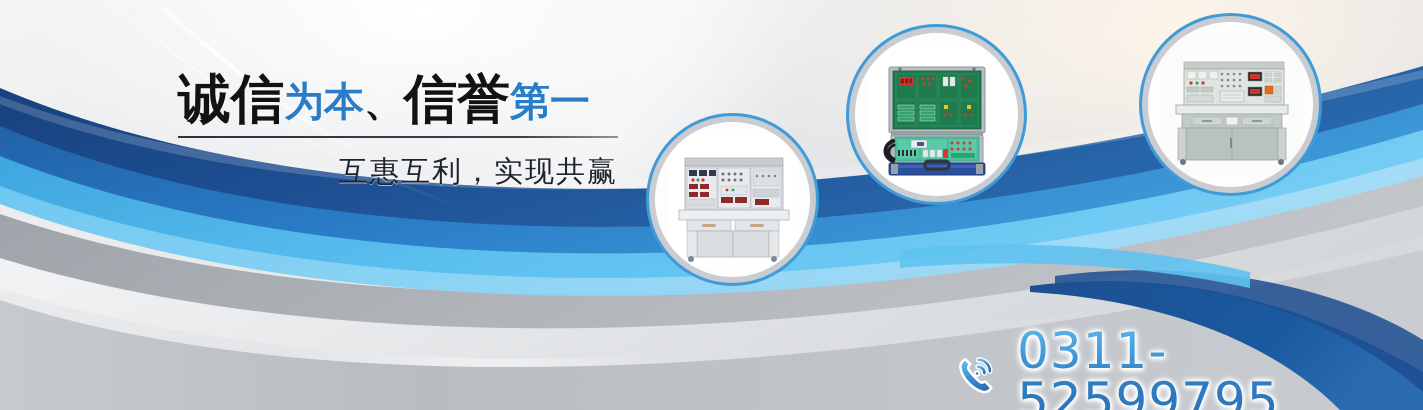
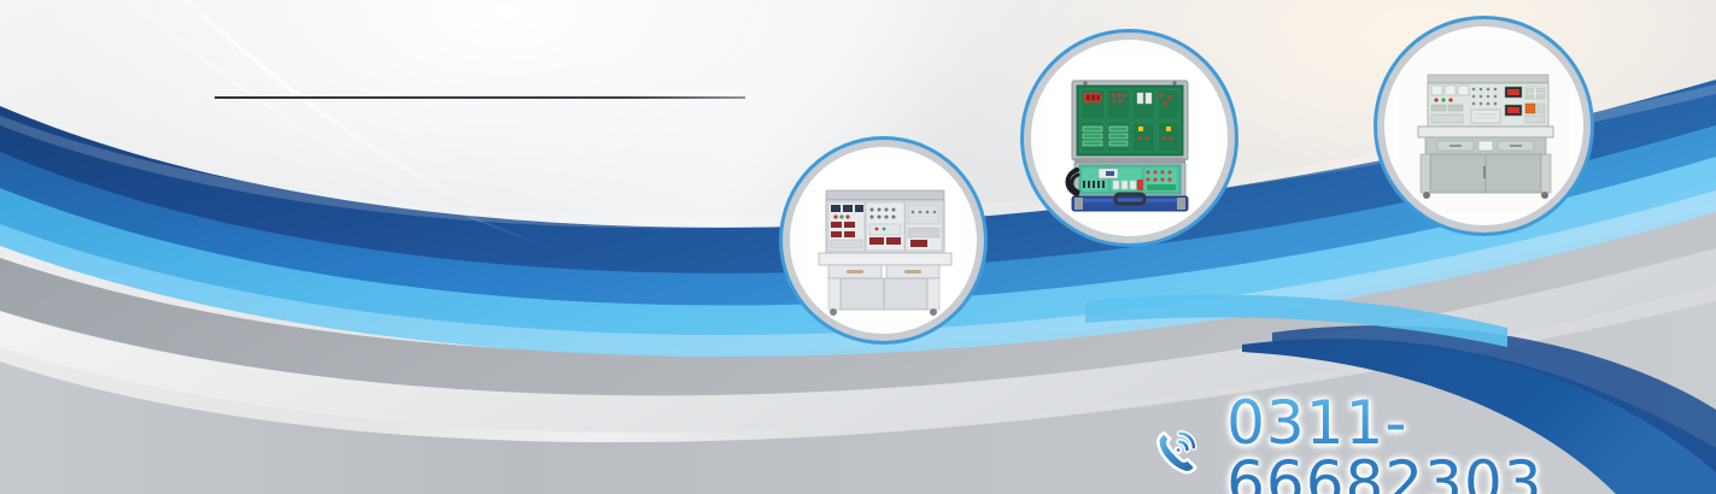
- 诚信为本、信誉第一
- 互惠互利，实现共赢
- 0311-52599795
+ 0311-66682303
